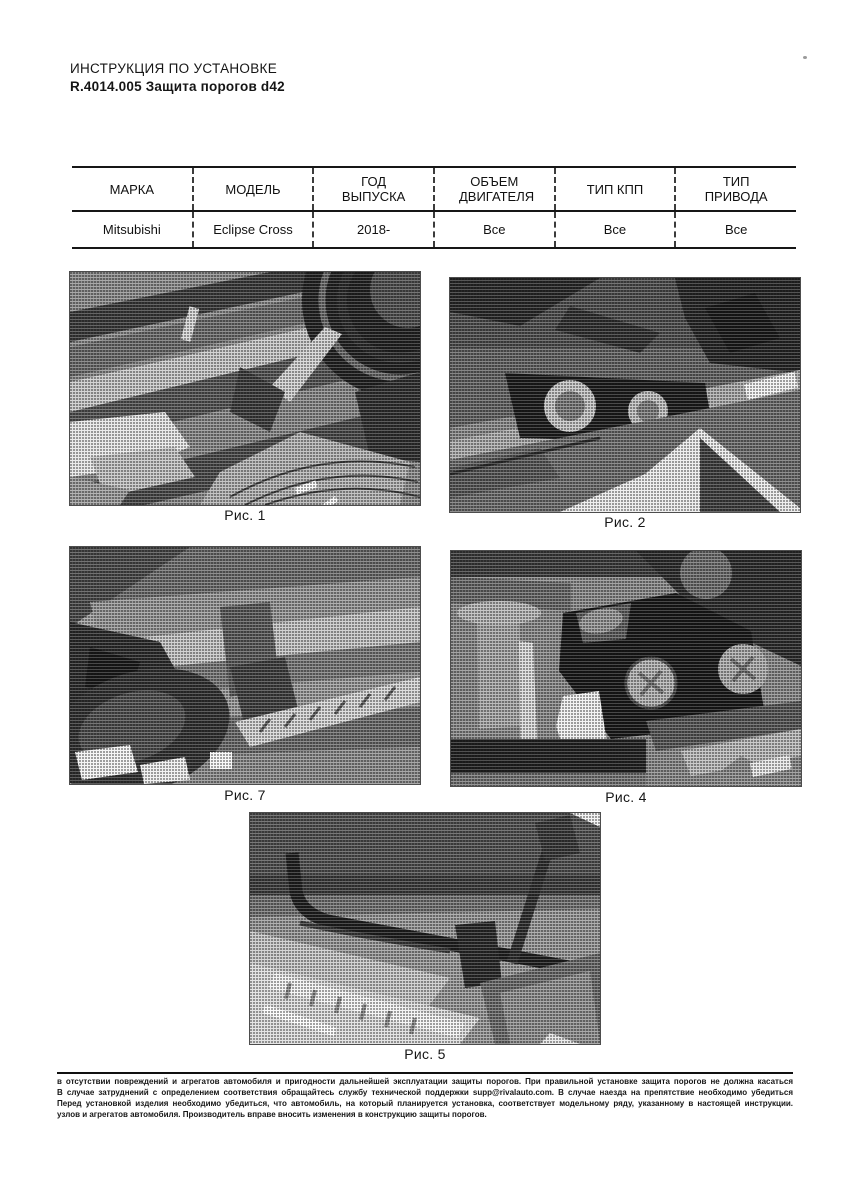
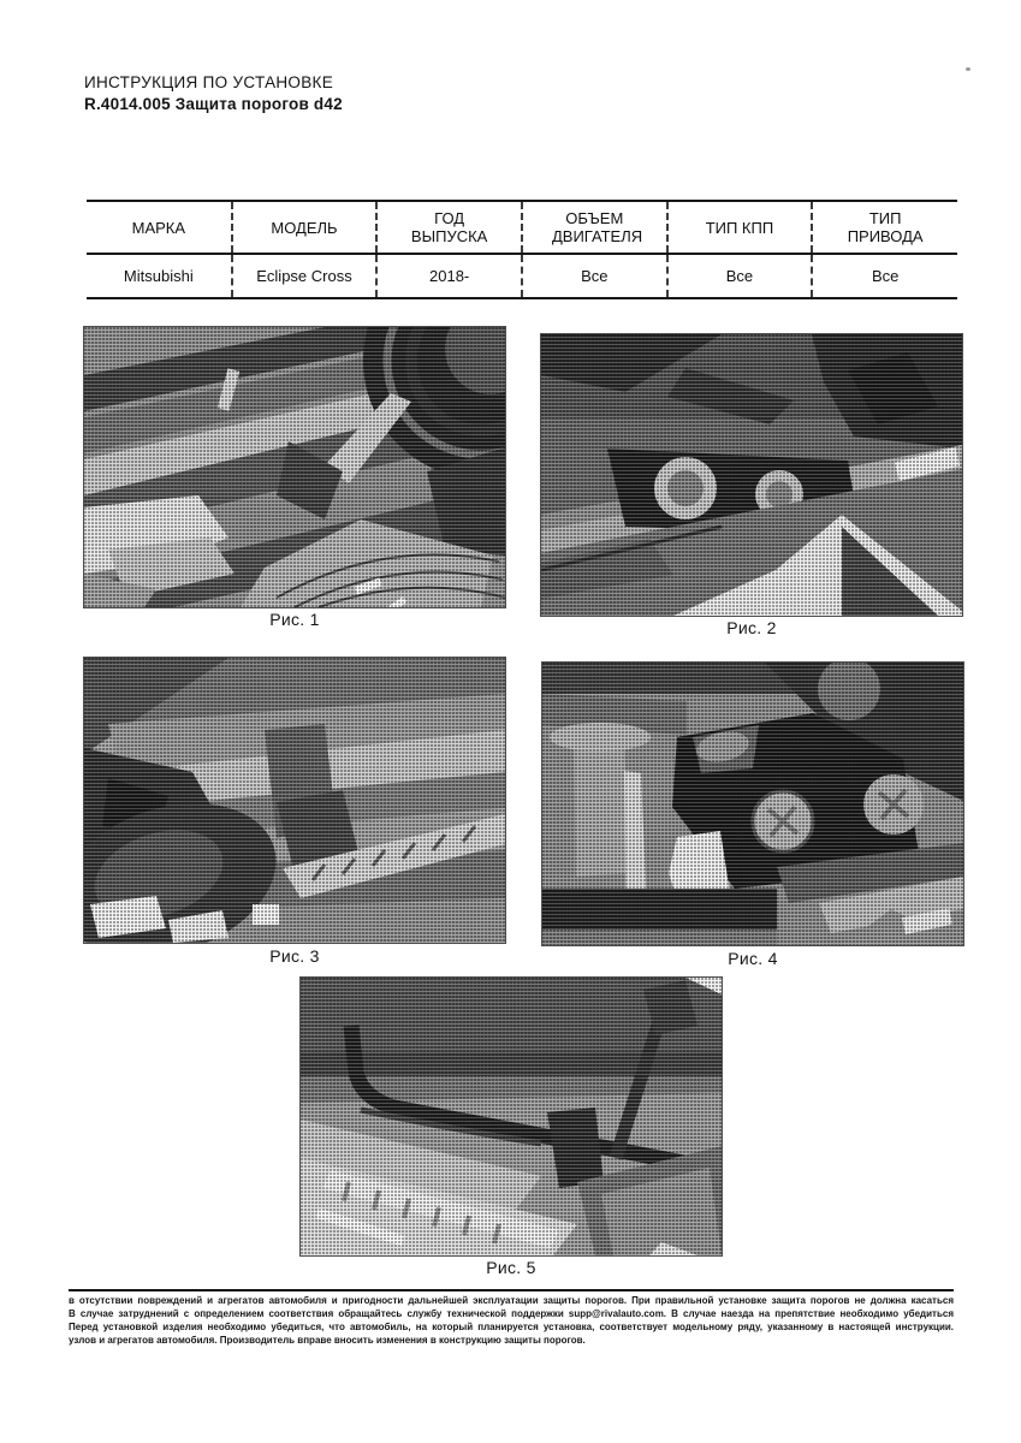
  ИНСТРУКЦИЯ ПО УСТАНОВКЕ
  R.4014.005 Защита порогов d42
  МАРКА	МОДЕЛЬ	ГОД ВЫПУСКА	ОБЪЕМ ДВИГАТЕЛЯ	ТИП КПП	ТИП ПРИВОДА
  Mitsubishi	Eclipse Cross	2018-	Все	Все	Все
  Рис. 1
  Рис. 2
- Рис. 7
+ Рис. 3
  Рис. 4
  Рис. 5
  в отсутствии повреждений и агрегатов автомобиля и пригодности дальнейшей эксплуатации защиты порогов. При правильной установке защита порогов не должна касаться
  В случае затруднений с определением соответствия обращайтесь службу технической поддержки supp@rivalauto.com. В случае наезда на препятствие необходимо убедиться
  Перед установкой изделия необходимо убедиться, что автомобиль, на который планируется установка, соответствует модельному ряду, указанному в настоящей инструкции.
  узлов и агрегатов автомобиля. Производитель вправе вносить изменения в конструкцию защиты порогов.
